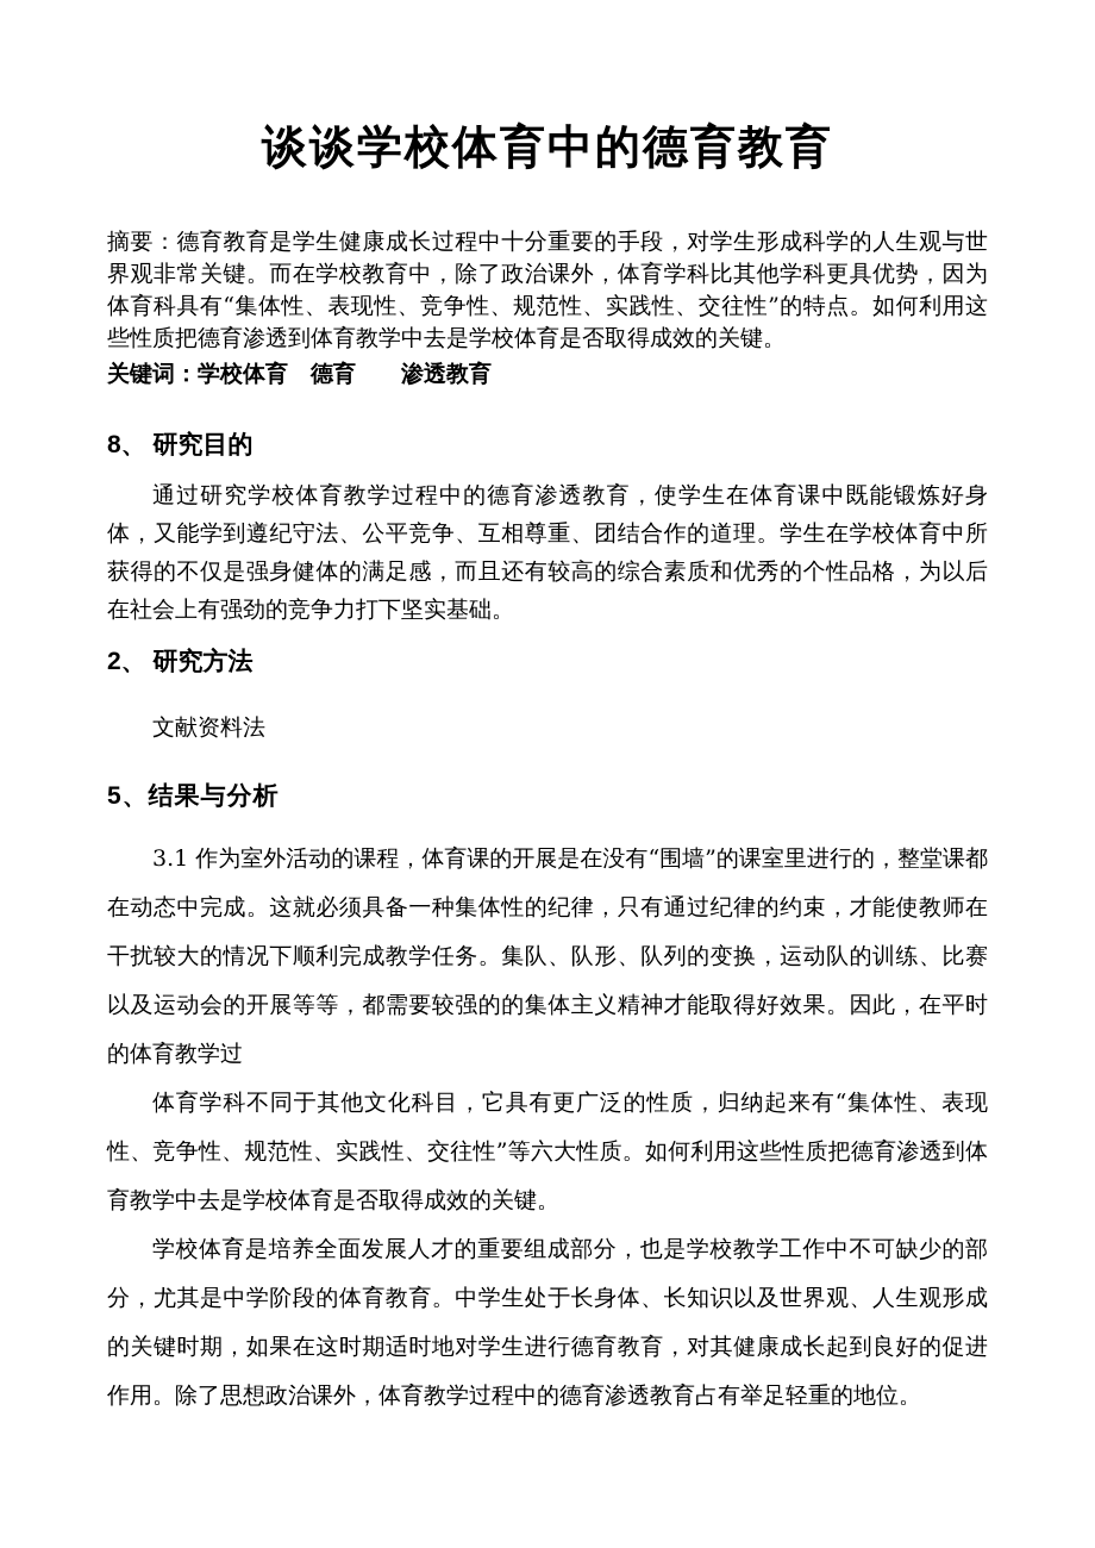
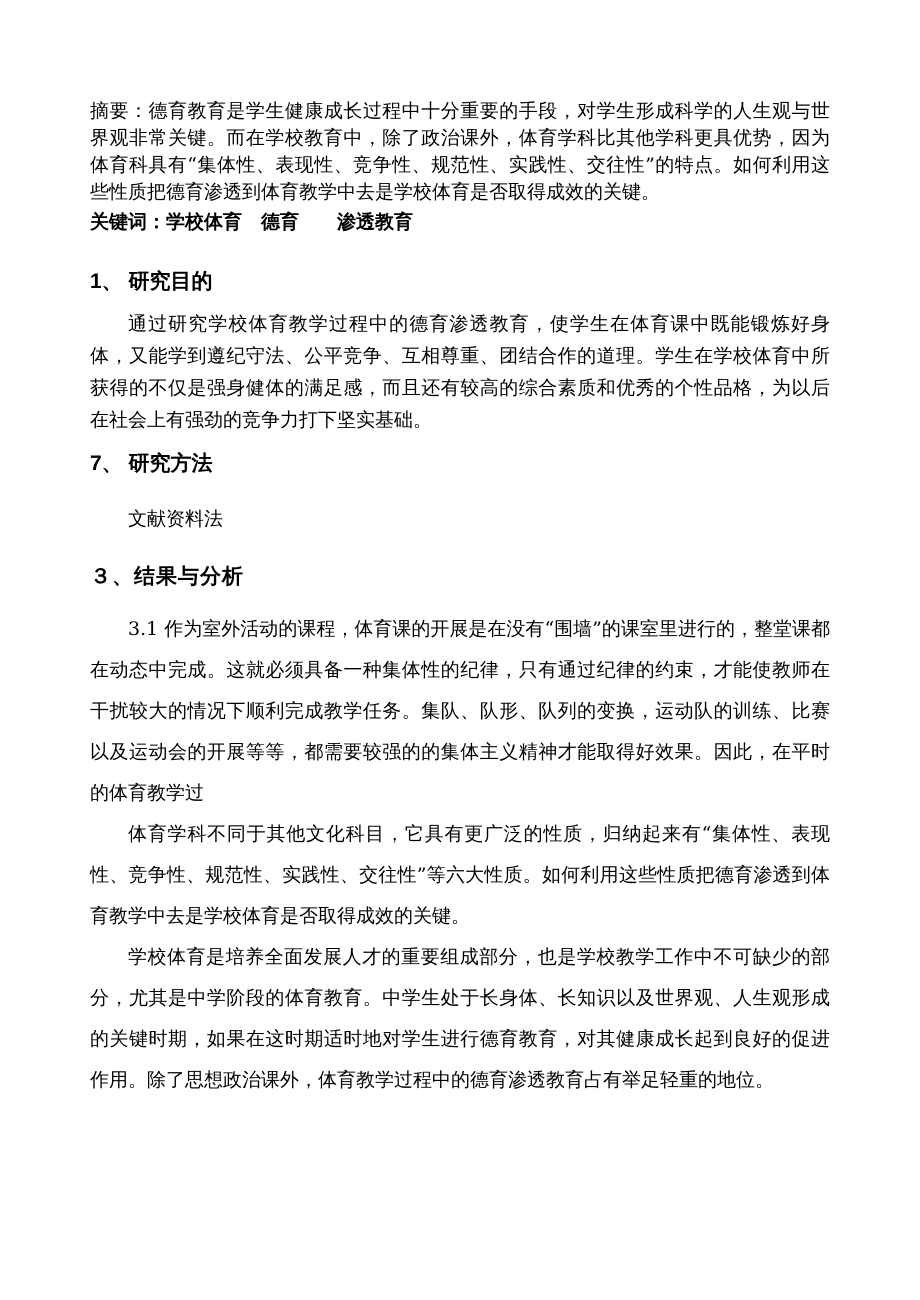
- 谈谈学校体育中的德育教育
  摘要：德育教育是学生健康成长过程中十分重要的手段，对学生形成科学的人生观与世界观非常关键。而在学校教育中，除了政治课外，体育学科比其他学科更具优势，因为体育科具有“集体性、表现性、竞争性、规范性、实践性、交往性”的特点。如何利用这些性质把德育渗透到体育教学中去是学校体育是否取得成效的关键。
  关键词：学校体育 德育 渗透教育
- 8、 研究目的
+ 1、 研究目的
  通过研究学校体育教学过程中的德育渗透教育，使学生在体育课中既能锻炼好身体，又能学到遵纪守法、公平竞争、互相尊重、团结合作的道理。学生在学校体育中所获得的不仅是强身健体的满足感，而且还有较高的综合素质和优秀的个性品格，为以后在社会上有强劲的竞争力打下坚实基础。
- 2、 研究方法
+ 7、 研究方法
  文献资料法
- 5、结果与分析
+ ３、结果与分析
  3.1 作为室外活动的课程，体育课的开展是在没有“围墙”的课室里进行的，整堂课都在动态中完成。这就必须具备一种集体性的纪律，只有通过纪律的约束，才能使教师在干扰较大的情况下顺利完成教学任务。集队、队形、队列的变换，运动队的训练、比赛以及运动会的开展等等，都需要较强的的集体主义精神才能取得好效果。因此，在平时的体育教学过
  体育学科不同于其他文化科目，它具有更广泛的性质，归纳起来有“集体性、表现性、竞争性、规范性、实践性、交往性”等六大性质。如何利用这些性质把德育渗透到体育教学中去是学校体育是否取得成效的关键。
  学校体育是培养全面发展人才的重要组成部分，也是学校教学工作中不可缺少的部分，尤其是中学阶段的体育教育。中学生处于长身体、长知识以及世界观、人生观形成的关键时期，如果在这时期适时地对学生进行德育教育，对其健康成长起到良好的促进作用。除了思想政治课外，体育教学过程中的德育渗透教育占有举足轻重的地位。
